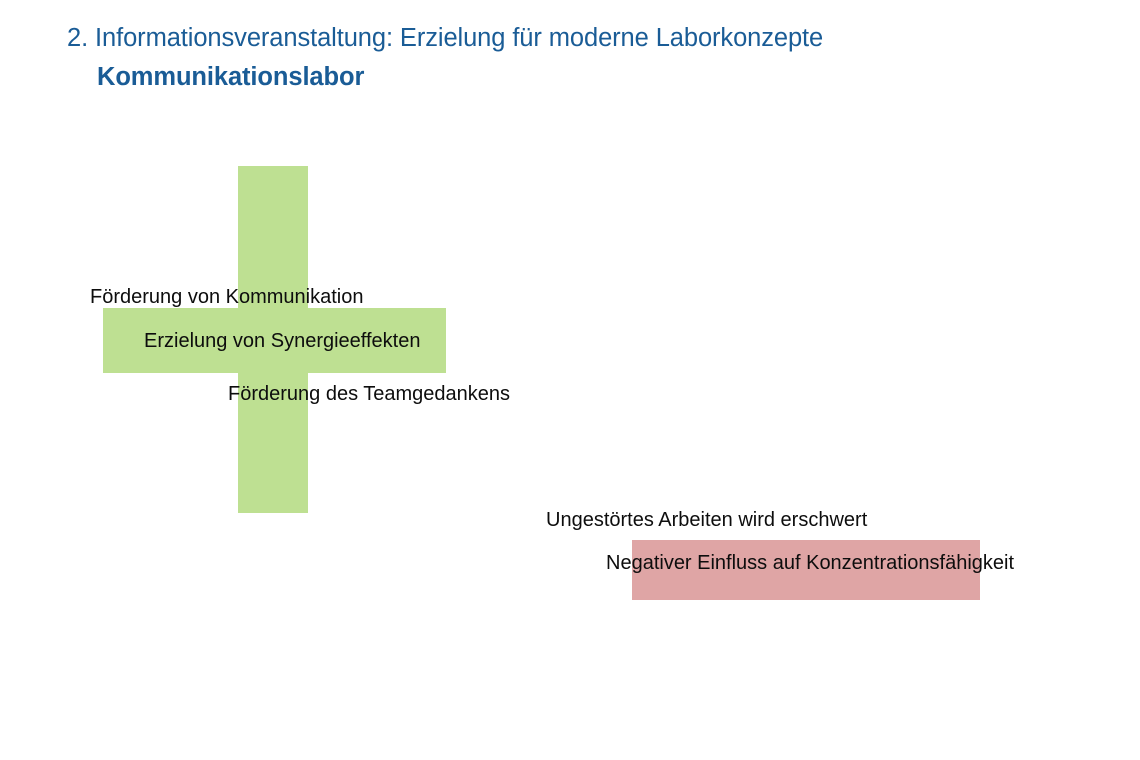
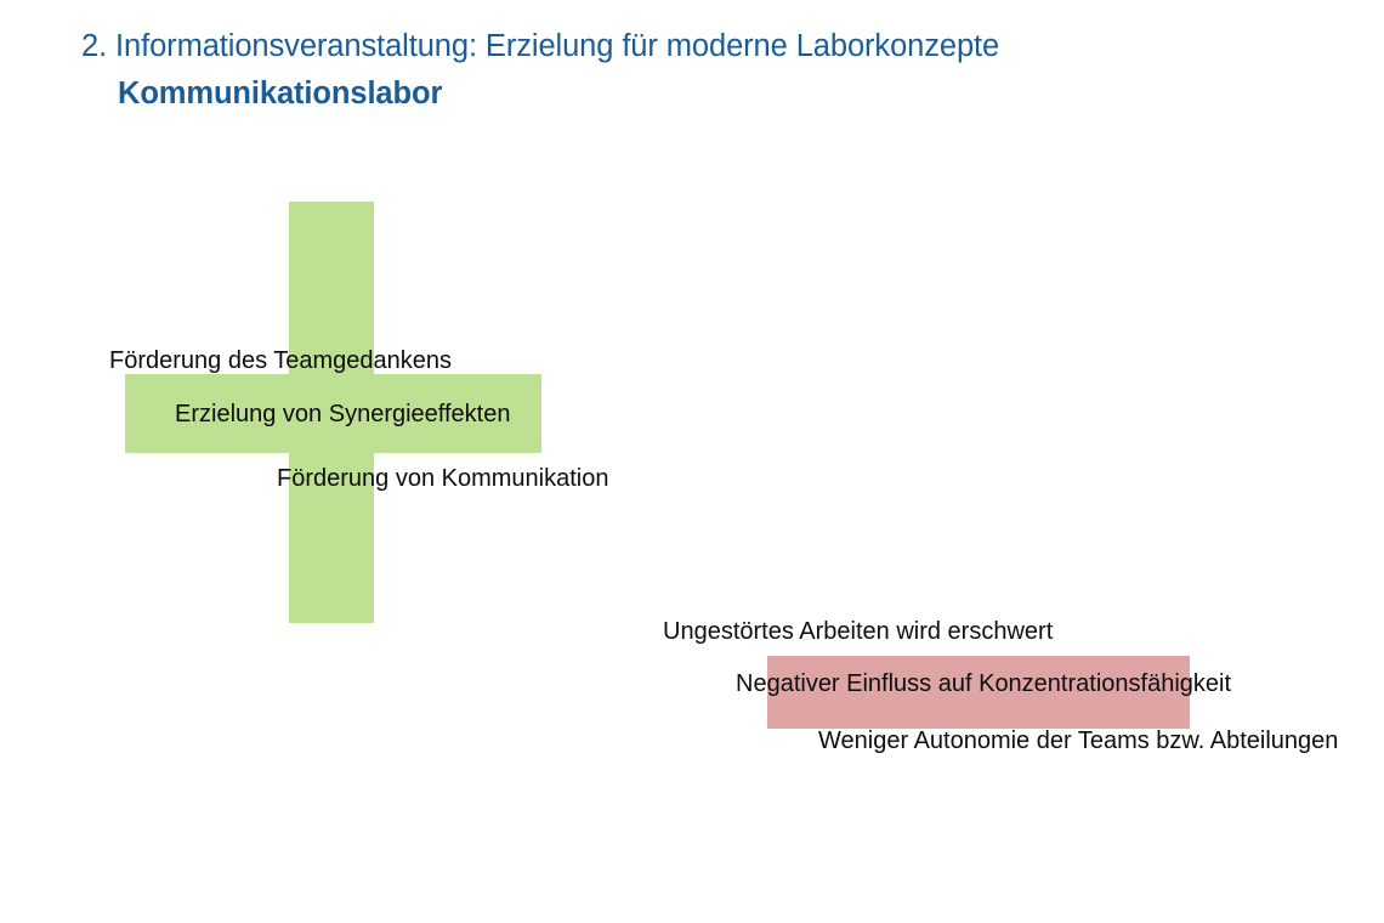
  2. Informationsveranstaltung: Erzielung für moderne Laborkonzepte
  Kommunikationslabor
- Förderung von Kommunikation
+ Förderung des Teamgedankens
  Erzielung von Synergieeffekten
- Förderung des Teamgedankens
+ Förderung von Kommunikation
  Ungestörtes Arbeiten wird erschwert
  Negativer Einfluss auf Konzentrationsfähigkeit
+ Weniger Autonomie der Teams bzw. Abteilungen
